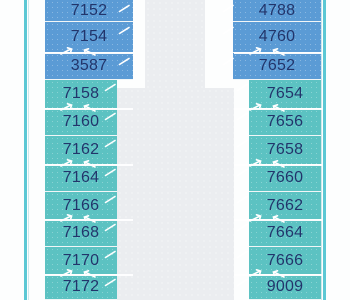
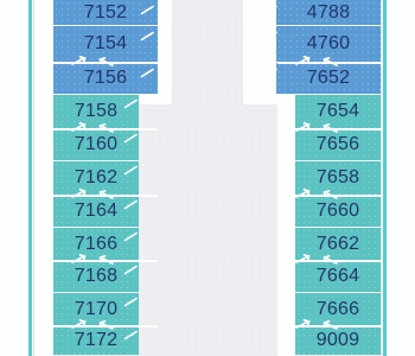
  7152
  7154
- 3587
+ 7156
  7158
  7160
  7162
  7164
  7166
  7168
  7170
  7172
  4788
  4760
  7652
  7654
  7656
  7658
  7660
  7662
  7664
  7666
  9009
